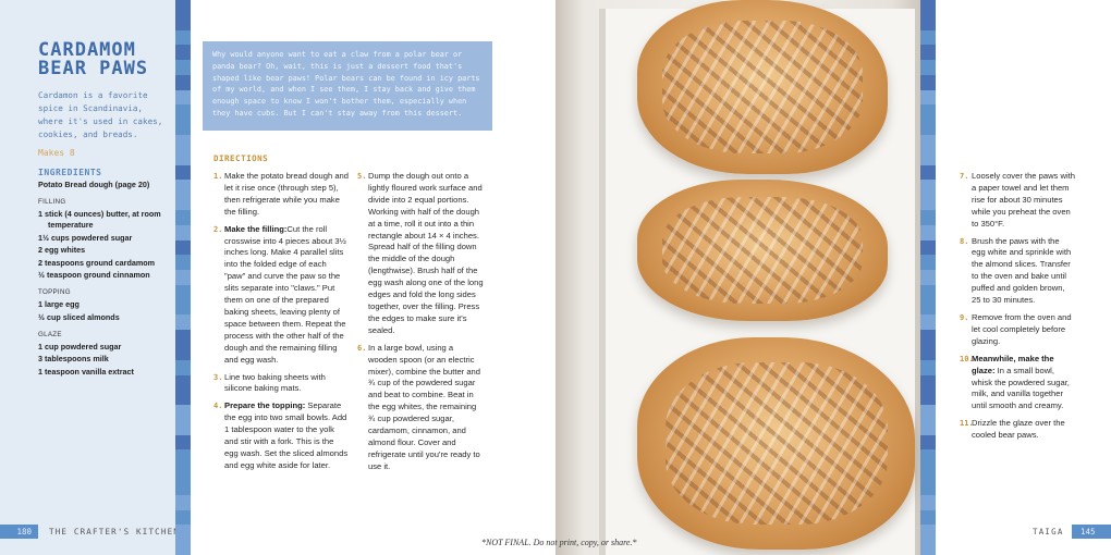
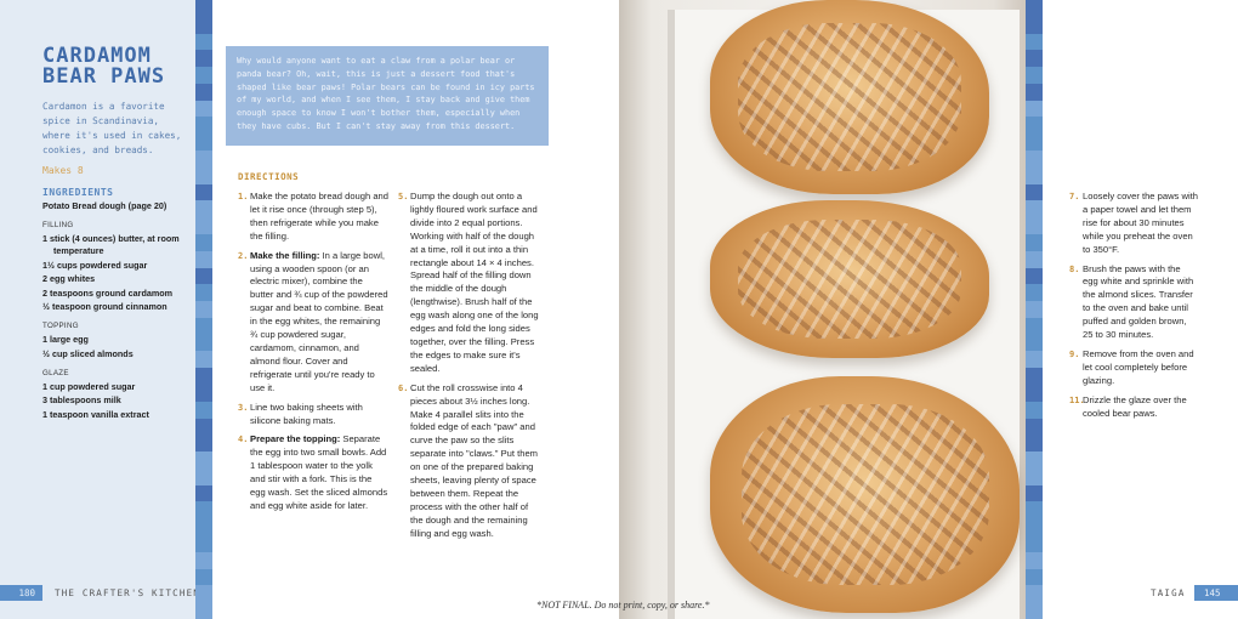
  CARDAMOM BEAR PAWS
  Cardamon is a favorite spice in Scandinavia, where it's used in cakes, cookies, and breads.
  Makes 8
  INGREDIENTS
  Potato Bread dough (page 20)
  1 stick (4 ounces) butter, at room temperature
  1½ cups powdered sugar
  2 egg whites
  2 teaspoons ground cardamom
  ½ teaspoon ground cinnamon
  1 large egg
  ½ cup sliced almonds
  1 cup powdered sugar
  3 tablespoons milk
  1 teaspoon vanilla extract
  180
  THE CRAFTER'S KITCHE
  Why would anyone want to eat a claw from a polar bear or panda bear? Oh, wait, this is just a dessert food that's shaped like bear paws! Polar bears can be found in icy parts of my world, and when I see them, I stay back and give them enough space to know I won't bother them, especially when they have cubs. But I can't stay away from this dessert.
  DIRECTIONS
  1.
  Make the potato bread dough and let it rise once (through step 5), then refrigerate while you make the filling.
  2.
- Make the filling:Cut the roll crosswise into 4 pieces about 3½ inches long. Make 4 parallel slits into the folded edge of each "paw" and curve the paw so the slits separate into "claws." Put them on one of the prepared baking sheets, leaving plenty of space between them. Repeat the process with the other half of the dough and the remaining filling and egg wash.
+ Make the filling: In a large bowl, using a wooden spoon (or an electric mixer), combine the butter and ¾ cup of the powdered sugar and beat to combine. Beat in the egg whites, the remaining ¾ cup powdered sugar, cardamom, cinnamon, and almond flour. Cover and refrigerate until you're ready to use it.
  3.
  Line two baking sheets with silicone baking mats.
  4.
  Prepare the topping: Separate the egg into two small bowls. Add 1 tablespoon water to the yolk and stir with a fork. This is the egg wash. Set the sliced almonds and egg white aside for later.
  5.
  Dump the dough out onto a lightly floured work surface and divide into 2 equal portions. Working with half of the dough at a time, roll it out into a thin rectangle about 14 × 4 inches. Spread half of the filling down the middle of the dough (lengthwise). Brush half of the egg wash along one of the long edges and fold the long sides together, over the filling. Press the edges to make sure it's sealed.
  6.
- In a large bowl, using a wooden spoon (or an electric mixer), combine the butter and ¾ cup of the powdered sugar and beat to combine. Beat in the egg whites, the remaining ¾ cup powdered sugar, cardamom, cinnamon, and almond flour. Cover and refrigerate until you're ready to use it.
+ Cut the roll crosswise into 4 pieces about 3½ inches long. Make 4 parallel slits into the folded edge of each "paw" and curve the paw so the slits separate into "claws." Put them on one of the prepared baking sheets, leaving plenty of space between them. Repeat the process with the other half of the dough and the remaining filling and egg wash.
  *NOT FINAL. Do not print, copy, or share.*
  7.
  Loosely cover the paws with a paper towel and let them rise for about 30 minutes while you preheat the oven to 350°F.
  8.
  Brush the paws with the egg white and sprinkle with the almond slices. Transfer to the oven and bake until puffed and golden brown, 25 to 30 minutes.
  9.
  Remove from the oven and let cool completely before glazing.
- 10.
- Meanwhile, make the glaze: In a small bowl, whisk the powdered sugar, milk, and vanilla together until smooth and creamy.
  11.
  Drizzle the glaze over the cooled bear paws.
  TAIGA
  145
